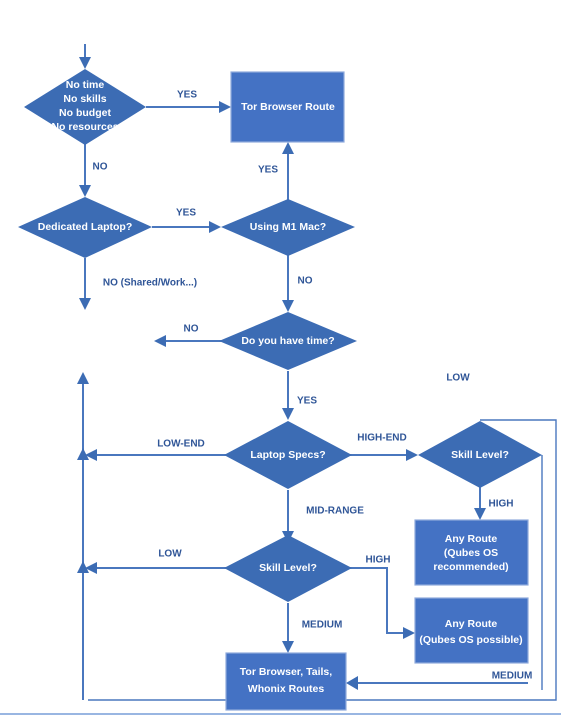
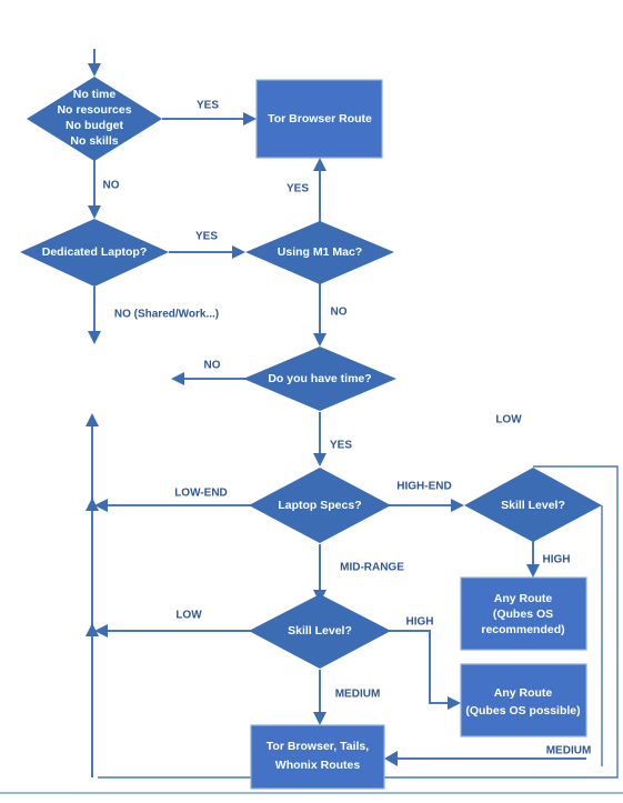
  No time
- No skills
+ No resources
  No budget
- No resources
+ No skills
  Tor Browser Route
  Dedicated Laptop?
  Using M1 Mac?
  Do you have time?
  Laptop Specs?
  Skill Level?
  Skill Level?
  Any Route
  (Qubes OS
  recommended)
  Any Route
  (Qubes OS possible)
  Tor Browser, Tails,
  Whonix Routes
  YES
  NO
  YES
  NO (Shared/Work...)
  YES
  NO
  NO
  YES
  LOW-END
  HIGH-END
  MID-RANGE
  LOW
  HIGH
  LOW
  HIGH
  MEDIUM
  MEDIUM
